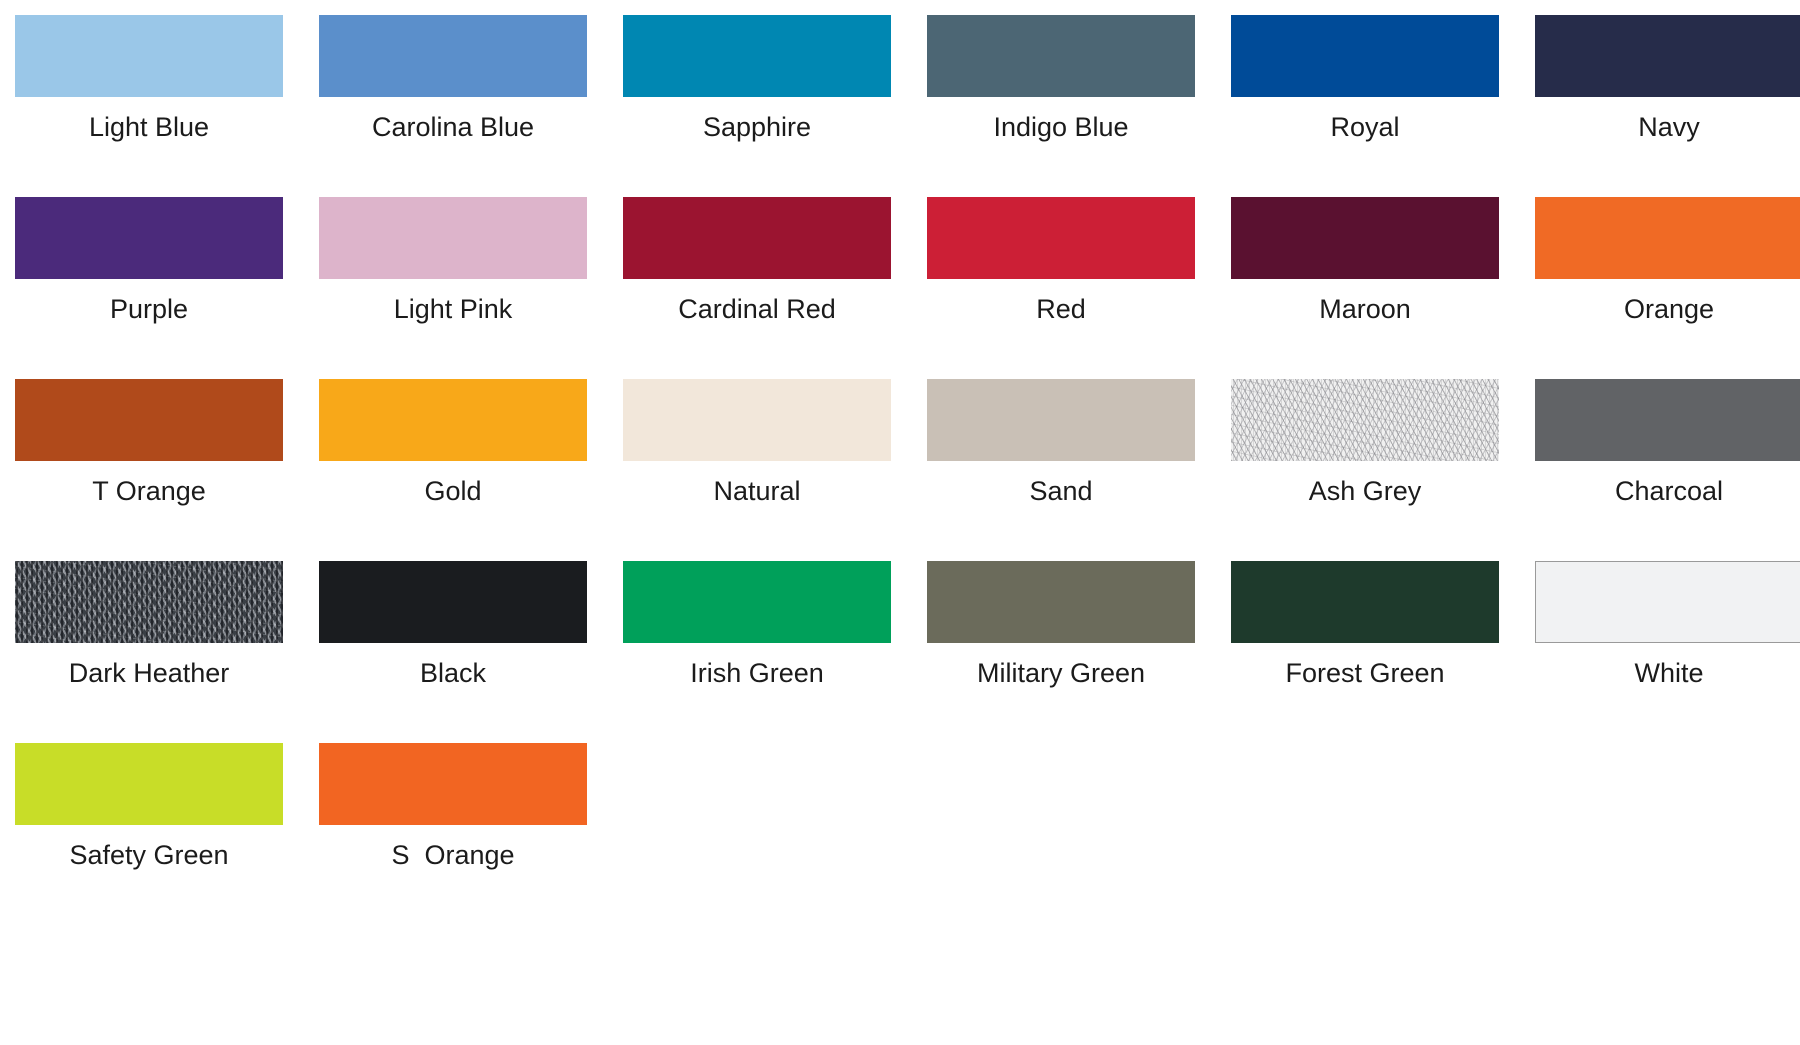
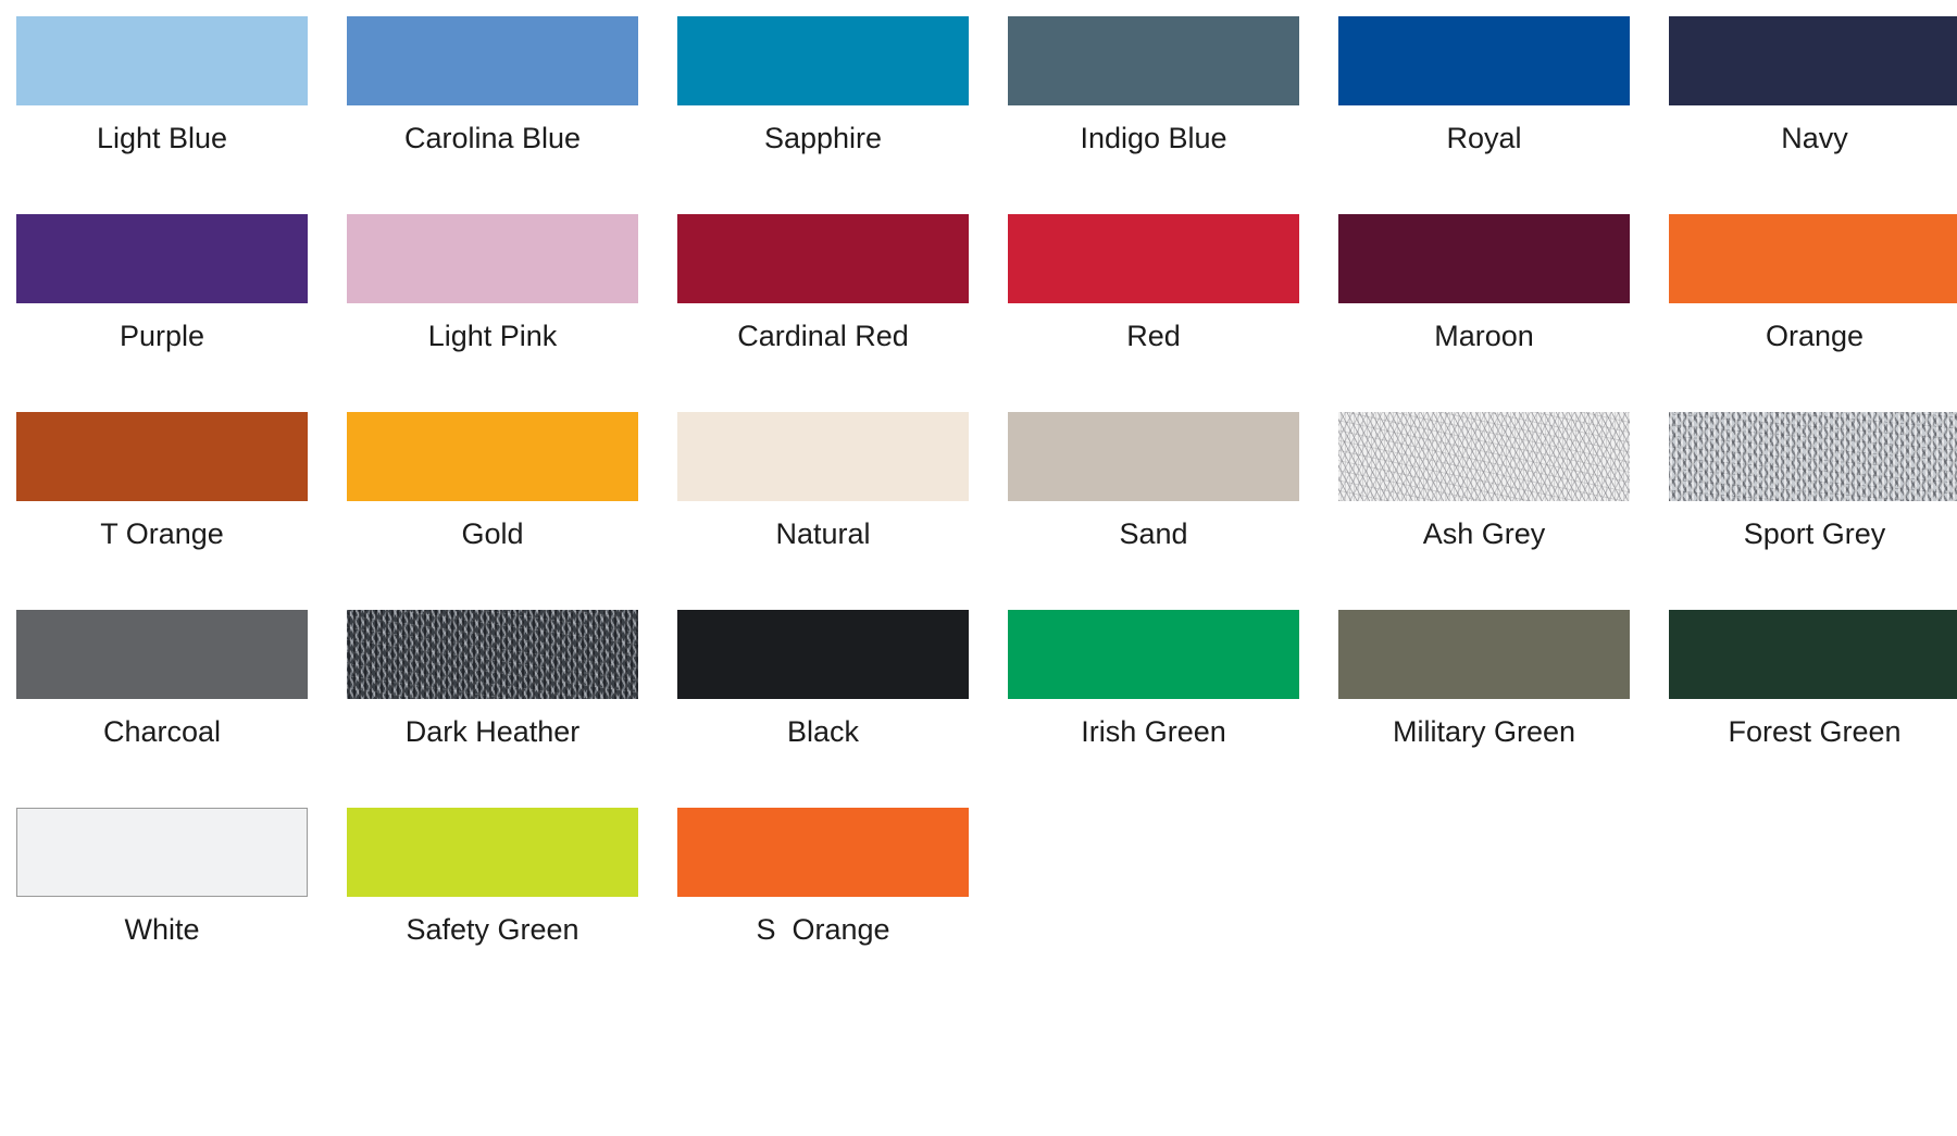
  Light Blue
  Carolina Blue
  Sapphire
  Indigo Blue
  Royal
  Navy
  Purple
  Light Pink
  Cardinal Red
  Red
  Maroon
  Orange
  T Orange
  Gold
  Natural
  Sand
  Ash Grey
+ Sport Grey
  Charcoal
  Dark Heather
  Black
  Irish Green
  Military Green
  Forest Green
  White
  Safety Green
  S Orange
